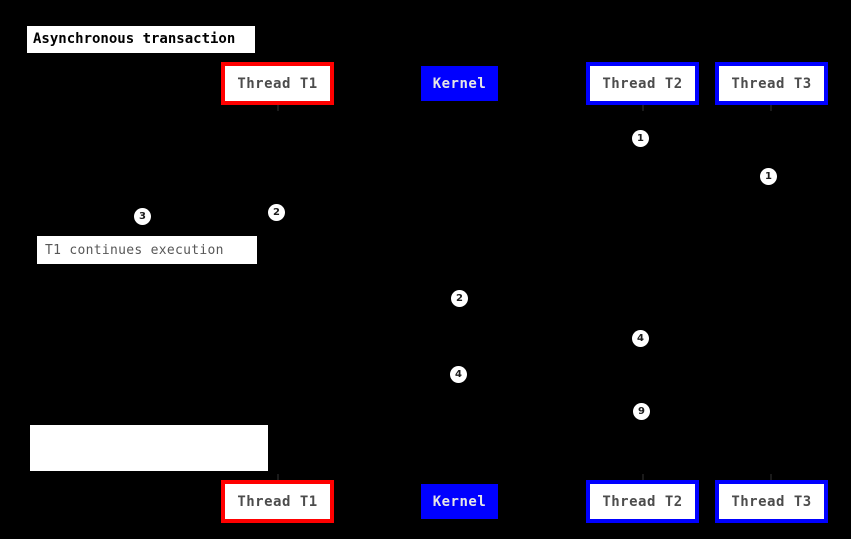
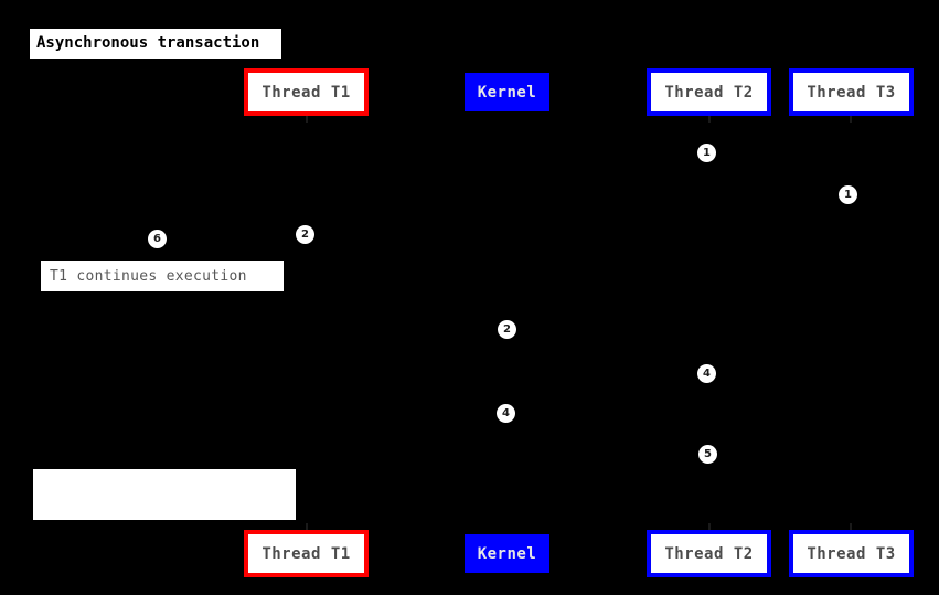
  Asynchronous transaction
  T1 continues execution
  Thread T1
  Kernel
  Thread T2
  Thread T3
  Thread T1
  Kernel
  Thread T2
  Thread T3
  1
  1
- 3
+ 6
  2
  2
  4
  4
- 9
+ 5
